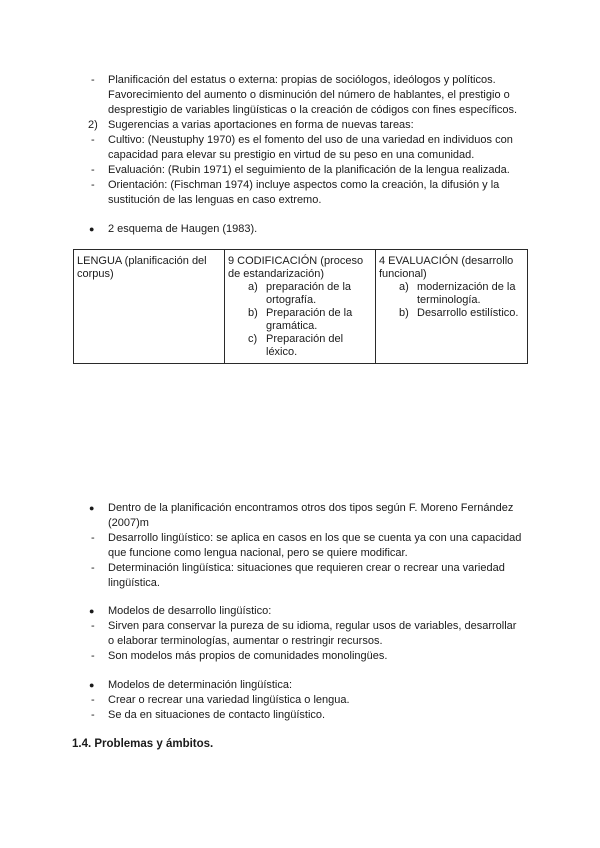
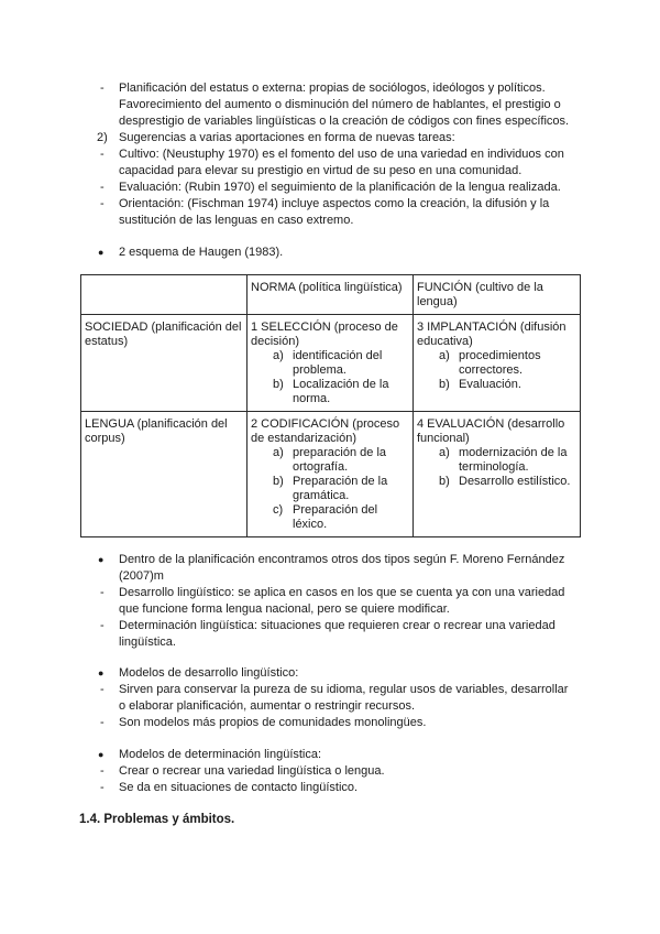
  -
  Planificación del estatus o externa: propias de sociólogos, ideólogos y políticos.
  Favorecimiento del aumento o disminución del número de hablantes, el prestigio o
  desprestigio de variables lingüísticas o la creación de códigos con fines específicos.
  2)
  Sugerencias a varias aportaciones en forma de nuevas tareas:
  -
  Cultivo: (Neustuphy 1970) es el fomento del uso de una variedad en individuos con
  capacidad para elevar su prestigio en virtud de su peso en una comunidad.
  -
- Evaluación: (Rubin 1971) el seguimiento de la planificación de la lengua realizada.
+ Evaluación: (Rubin 1970) el seguimiento de la planificación de la lengua realizada.
  -
  Orientación: (Fischman 1974) incluye aspectos como la creación, la difusión y la
  sustitución de las lenguas en caso extremo.
  ●
  2 esquema de Haugen (1983).
+ 	NORMA (política lingüística)	FUNCIÓN (cultivo de la lengua)
+ SOCIEDAD (planificación del estatus)	1 SELECCIÓN (proceso de decisión) a) identificación del problema. b) Localización de la norma.	3 IMPLANTACIÓN (difusión educativa) a) procedimientos correctores. b) Evaluación.
- LENGUA (planificación del corpus)	9 CODIFICACIÓN (proceso de estandarización) a) preparación de la ortografía. b) Preparación de la gramática. c) Preparación del léxico.	4 EVALUACIÓN (desarrollo funcional) a) modernización de la terminología. b) Desarrollo estilístico.
+ LENGUA (planificación del corpus)	2 CODIFICACIÓN (proceso de estandarización) a) preparación de la ortografía. b) Preparación de la gramática. c) Preparación del léxico.	4 EVALUACIÓN (desarrollo funcional) a) modernización de la terminología. b) Desarrollo estilístico.
  ●
  Dentro de la planificación encontramos otros dos tipos según F. Moreno Fernández
  (2007)m
  -
- Desarrollo lingüístico: se aplica en casos en los que se cuenta ya con una capacidad
+ Desarrollo lingüístico: se aplica en casos en los que se cuenta ya con una variedad
- que funcione como lengua nacional, pero se quiere modificar.
+ que funcione forma lengua nacional, pero se quiere modificar.
  -
  Determinación lingüística: situaciones que requieren crear o recrear una variedad
  lingüística.
  ●
  Modelos de desarrollo lingüístico:
  -
  Sirven para conservar la pureza de su idioma, regular usos de variables, desarrollar
- o elaborar terminologías, aumentar o restringir recursos.
+ o elaborar planificación, aumentar o restringir recursos.
  -
  Son modelos más propios de comunidades monolingües.
  ●
  Modelos de determinación lingüística:
  -
  Crear o recrear una variedad lingüística o lengua.
  -
  Se da en situaciones de contacto lingüístico.
  1.4. Problemas y ámbitos.
